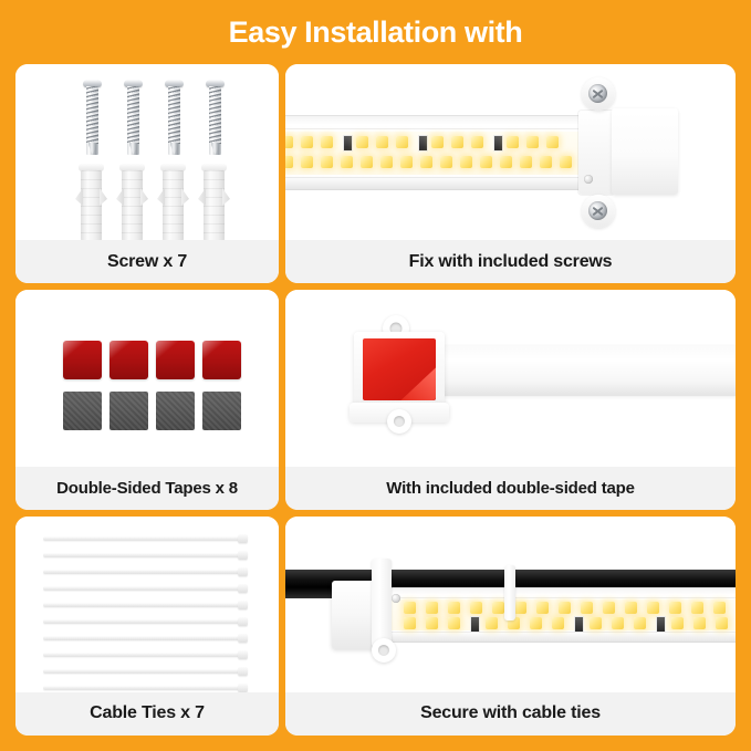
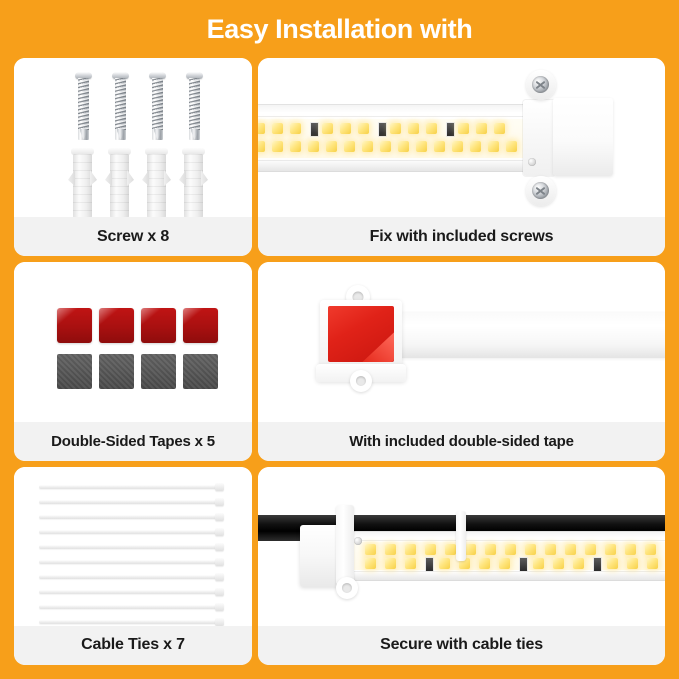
  Easy Installation with
- Screw x 7
+ Screw x 8
  Fix with included screws
- Double-Sided Tapes x 8
+ Double-Sided Tapes x 5
  With included double-sided tape
  Cable Ties x 7
  Secure with cable ties
